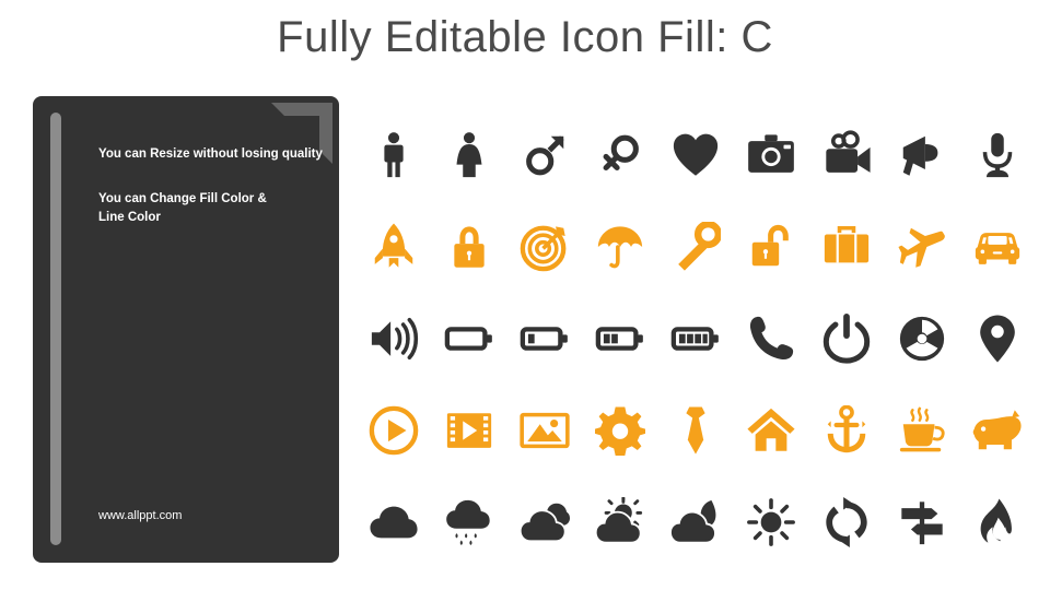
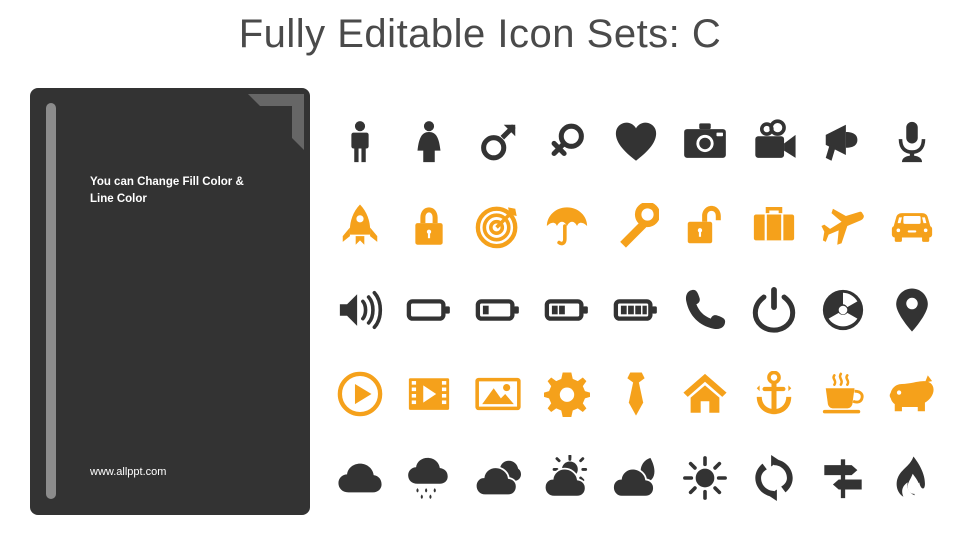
- Fully Editable Icon Fill: C
+ Fully Editable Icon Sets: C
- You can Resize without losing quality
  You can Change Fill Color &
  Line Color
  www.allppt.com
